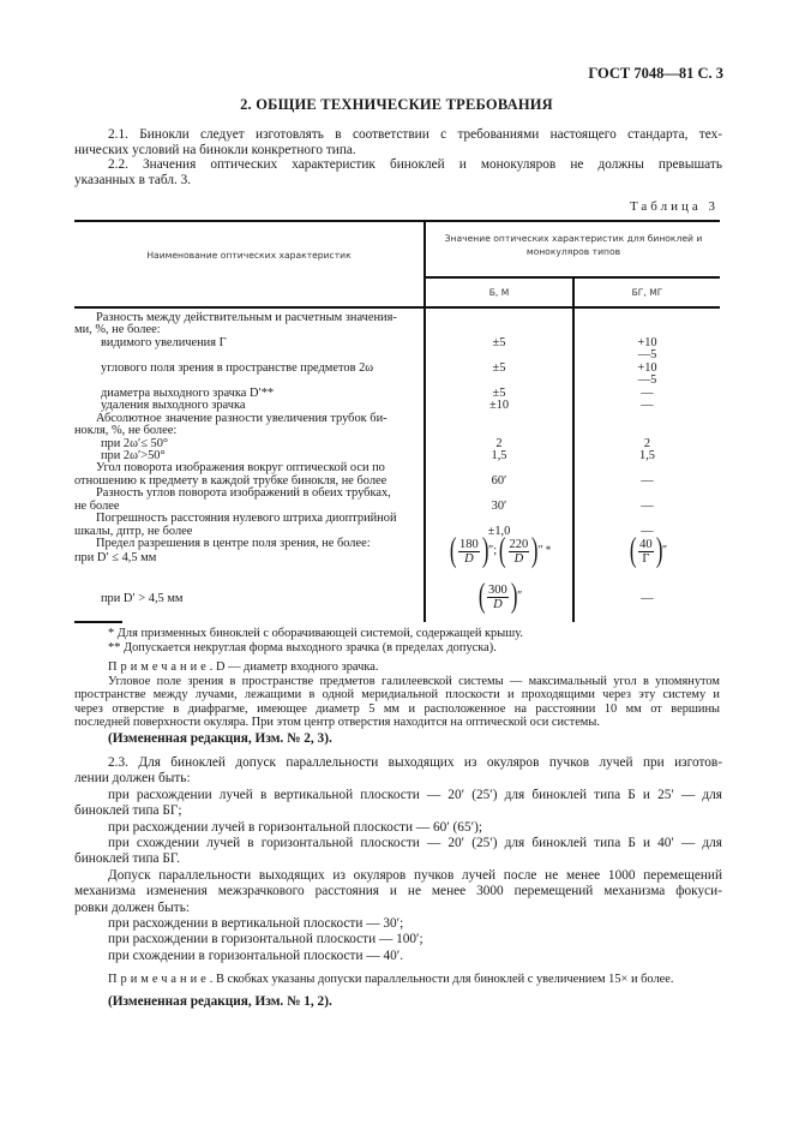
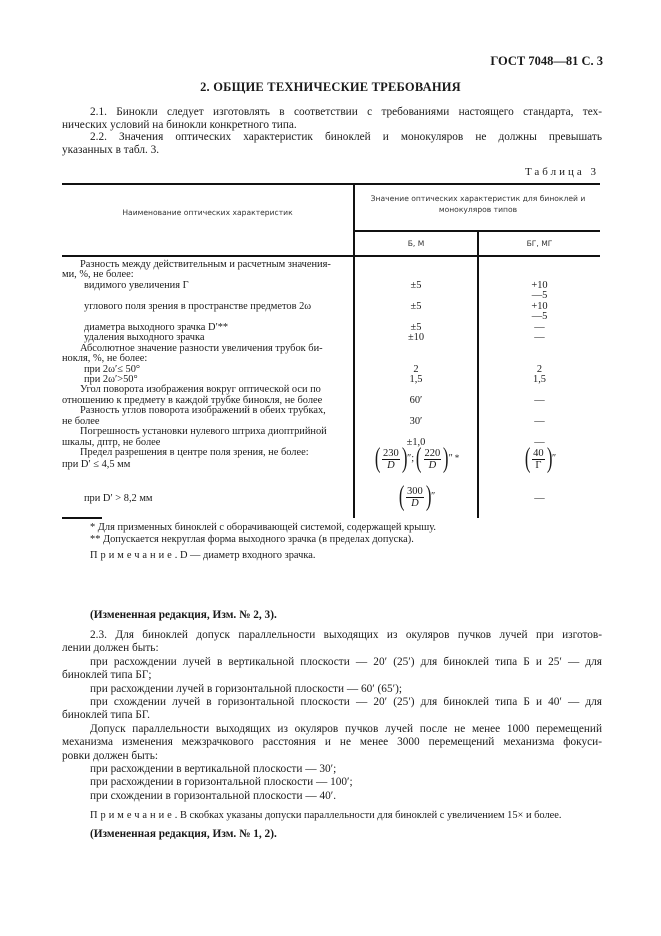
  ГОСТ 7048—81 С. 3
  2. ОБЩИЕ ТЕХНИЧЕСКИЕ ТРЕБОВАНИЯ
  2.1. Бинокли следует изготовлять в соответствии с требованиями настоящего стандарта, тех-
  нических условий на бинокли конкретного типа.
  2.2. Значения оптических характеристик биноклей и монокуляров не должны превышать
  указанных в табл. 3.
  Таблица 3
  Наименование оптических характеристик
  Значение оптических характеристик для биноклей и монокуляров типов
  Б, М
  БГ, МГ
  Разность между действительным и расчетным значения-
  ми, %, не более:
  видимого увеличения Г
  ±5
  +10
  —5
  углового поля зрения в пространстве предметов 2ω
  ±5
  +10
  —5
  диаметра выходного зрачка D′**
  ±5
  —
  удаления выходного зрачка
  ±10
  —
  Абсолютное значение разности увеличения трубок би-
  нокля, %, не более:
  при 2ω′≤ 50°
  2
  2
  при 2ω′>50°
  1,5
  1,5
  Угол поворота изображения вокруг оптической оси по
  отношению к предмету в каждой трубке бинокля, не более
  60′
  —
  Разность углов поворота изображений в обеих трубках,
  не более
  30′
  —
- Погрешность расстояния нулевого штриха диоптрийной
+ Погрешность установки нулевого штриха диоптрийной
  шкалы, дптр, не более
  ±1,0
  —
  Предел разрешения в центре поля зрения, не более:
  при D′ ≤ 4,5 мм
  (
- 180
+ 230
  D
  )
  ″
  ;
  (
  220
  D
  )
  ″
  *
  (
  40
  Г
  )
  ″
- при D′ > 4,5 мм
+ при D′ > 8,2 мм
  (
  300
  D
  )
  ″
  —
  * Для призменных биноклей с оборачивающей системой, содержащей крышу.
  ** Допускается некруглая форма выходного зрачка (в пределах допуска).
  Примечание. D — диаметр входного зрачка.
- Угловое поле зрения в пространстве предметов галилеевской системы — максимальный угол в упомянутом
- пространстве между лучами, лежащими в одной меридиальной плоскости и проходящими через эту систему и
- через отверстие в диафрагме, имеющее диаметр 5 мм и расположенное на расстоянии 10 мм от вершины
- последней поверхности окуляра. При этом центр отверстия находится на оптической оси системы.
  (Измененная редакция, Изм. № 2, 3).
  2.3. Для биноклей допуск параллельности выходящих из окуляров пучков лучей при изготов-
  лении должен быть:
  при расхождении лучей в вертикальной плоскости — 20′ (25′) для биноклей типа Б и 25′ — для
  биноклей типа БГ;
  при расхождении лучей в горизонтальной плоскости — 60′ (65′);
  при схождении лучей в горизонтальной плоскости — 20′ (25′) для биноклей типа Б и 40′ — для
  биноклей типа БГ.
  Допуск параллельности выходящих из окуляров пучков лучей после не менее 1000 перемещений
  механизма изменения межзрачкового расстояния и не менее 3000 перемещений механизма фокуси-
  ровки должен быть:
  при расхождении в вертикальной плоскости — 30′;
  при расхождении в горизонтальной плоскости — 100′;
  при схождении в горизонтальной плоскости — 40′.
  Примечание. В скобках указаны допуски параллельности для биноклей с увеличением 15× и более.
  (Измененная редакция, Изм. № 1, 2).
